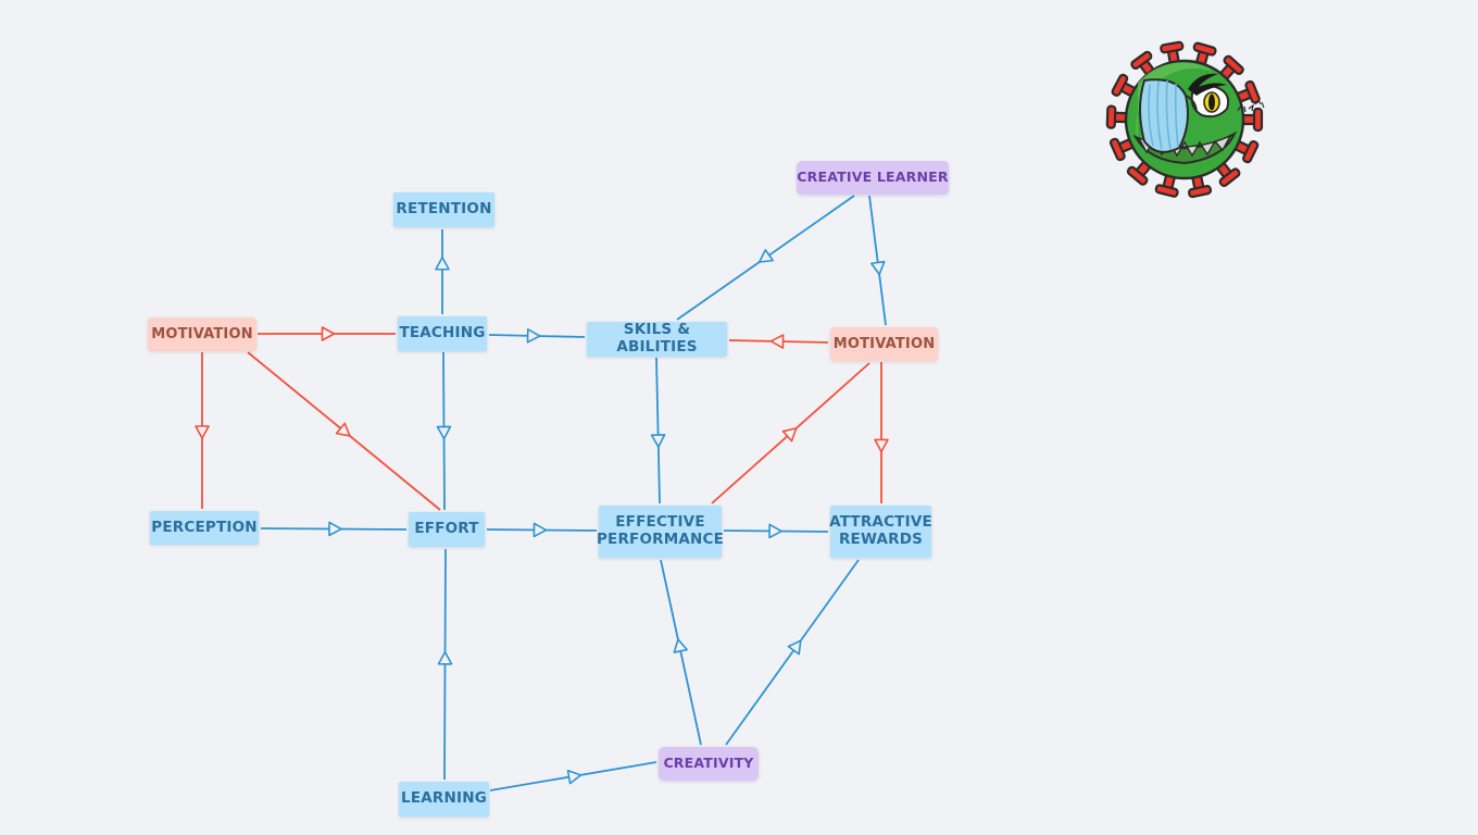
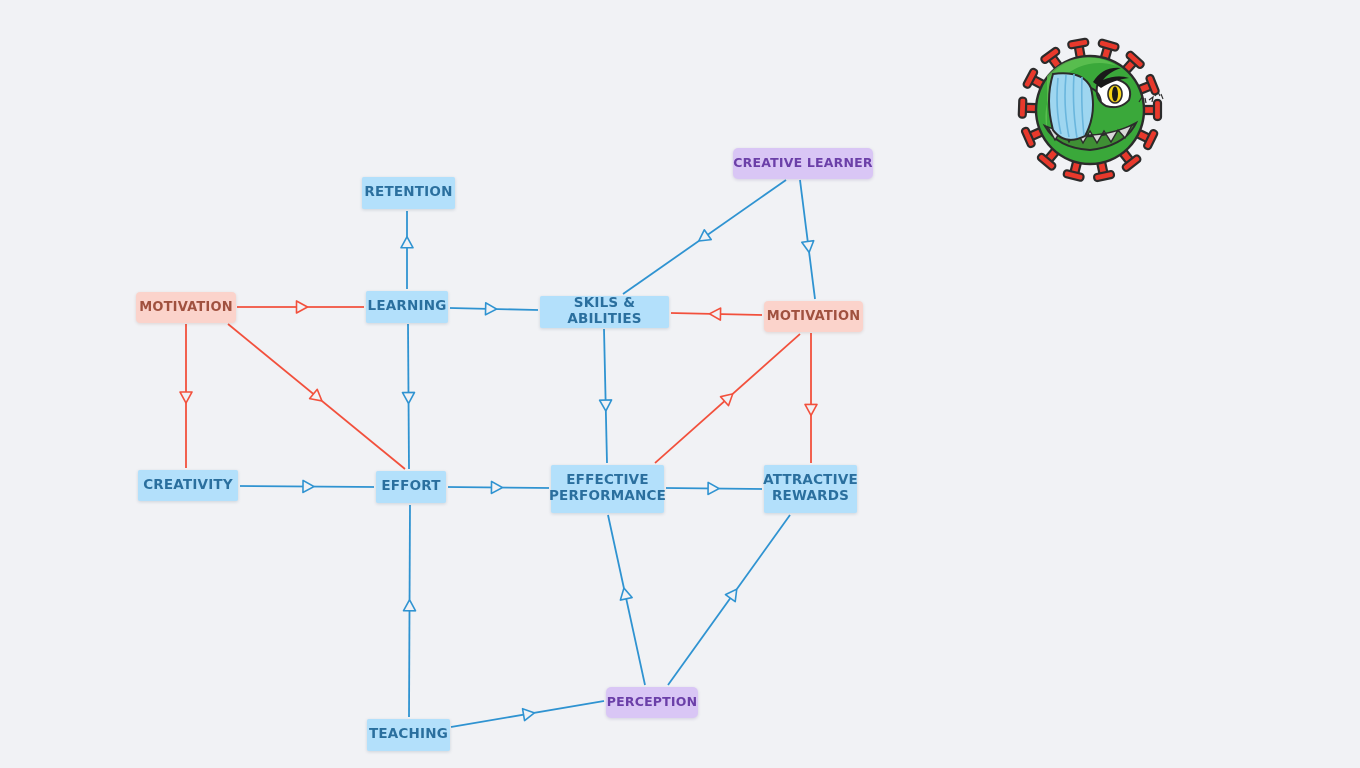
  RETENTION
- TEACHING
+ LEARNING
  MOTIVATION
- PERCEPTION
+ CREATIVITY
  EFFORT
- LEARNING
+ TEACHING
  SKILS & ABILITIES
  EFFECTIVE
  PERFORMANCE
  ATTRACTIVE
  REWARDS
  MOTIVATION
  CREATIVE LEARNER
- CREATIVITY
+ PERCEPTION
